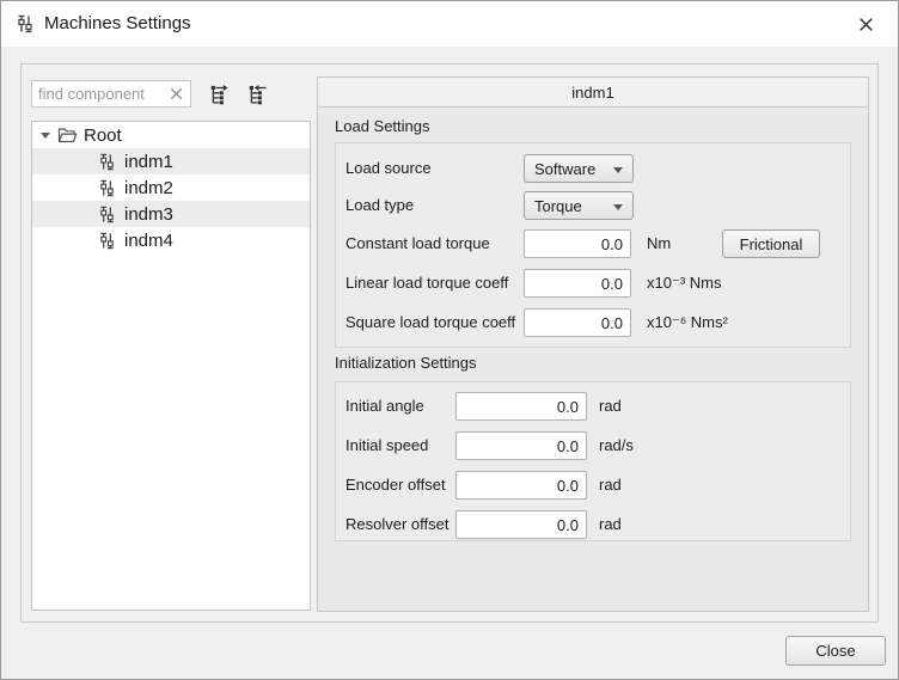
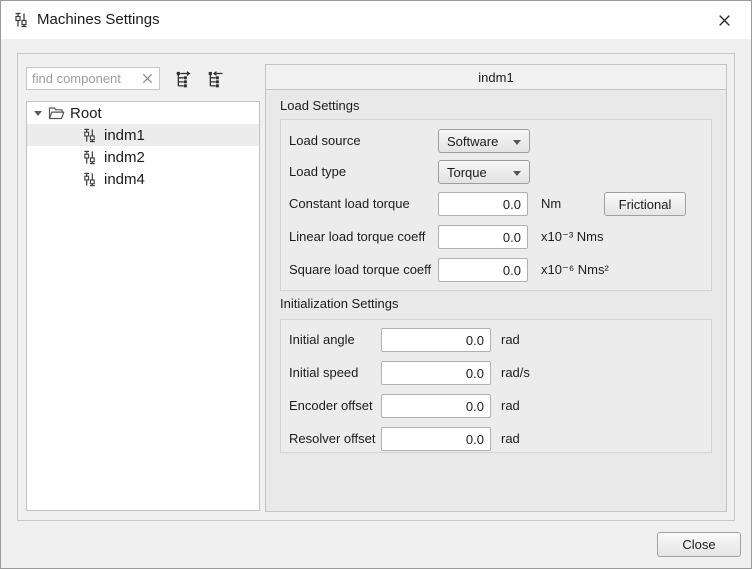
  Machines Settings
  find component
  Root
  indm1
  indm2
- indm3
  indm4
  indm1
  Load Settings
  Load source
  Software
  Load type
  Torque
  Constant load torque
  0.0
  Nm
  Frictional
  Linear load torque coeff
  0.0
  x10⁻³ Nms
  Square load torque coeff
  0.0
  x10⁻⁶ Nms²
  Initialization Settings
  Initial angle
  0.0
  rad
  Initial speed
  0.0
  rad/s
  Encoder offset
  0.0
  rad
  Resolver offset
  0.0
  rad
  Close
